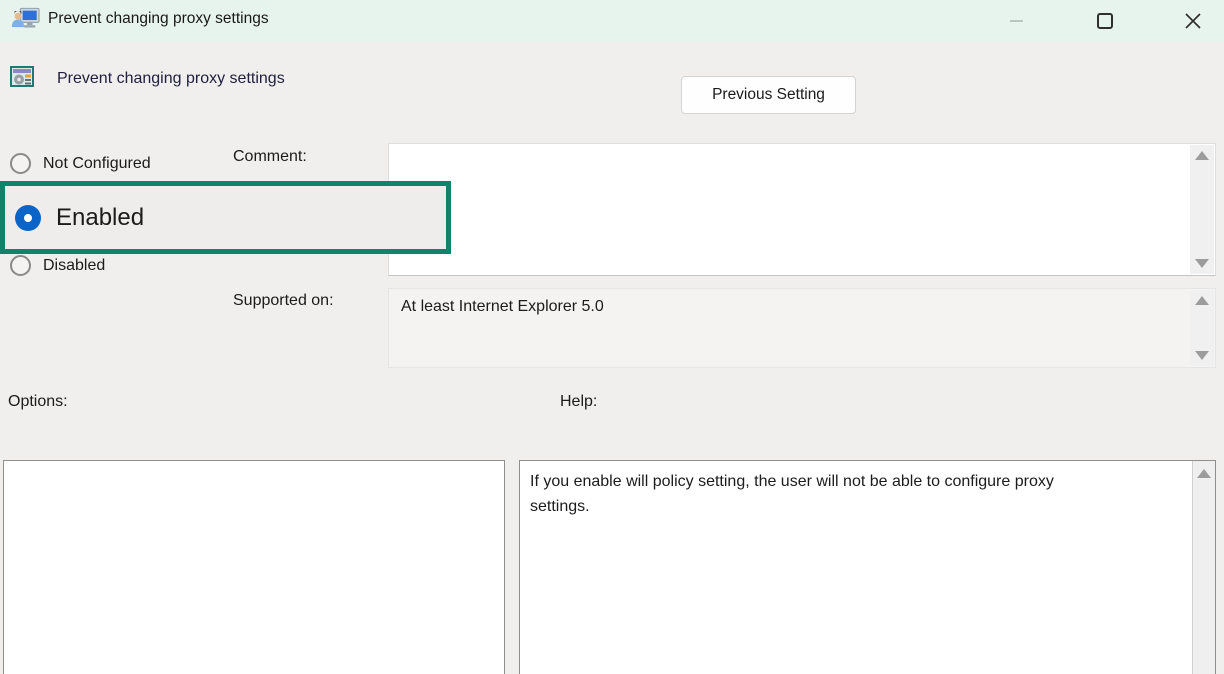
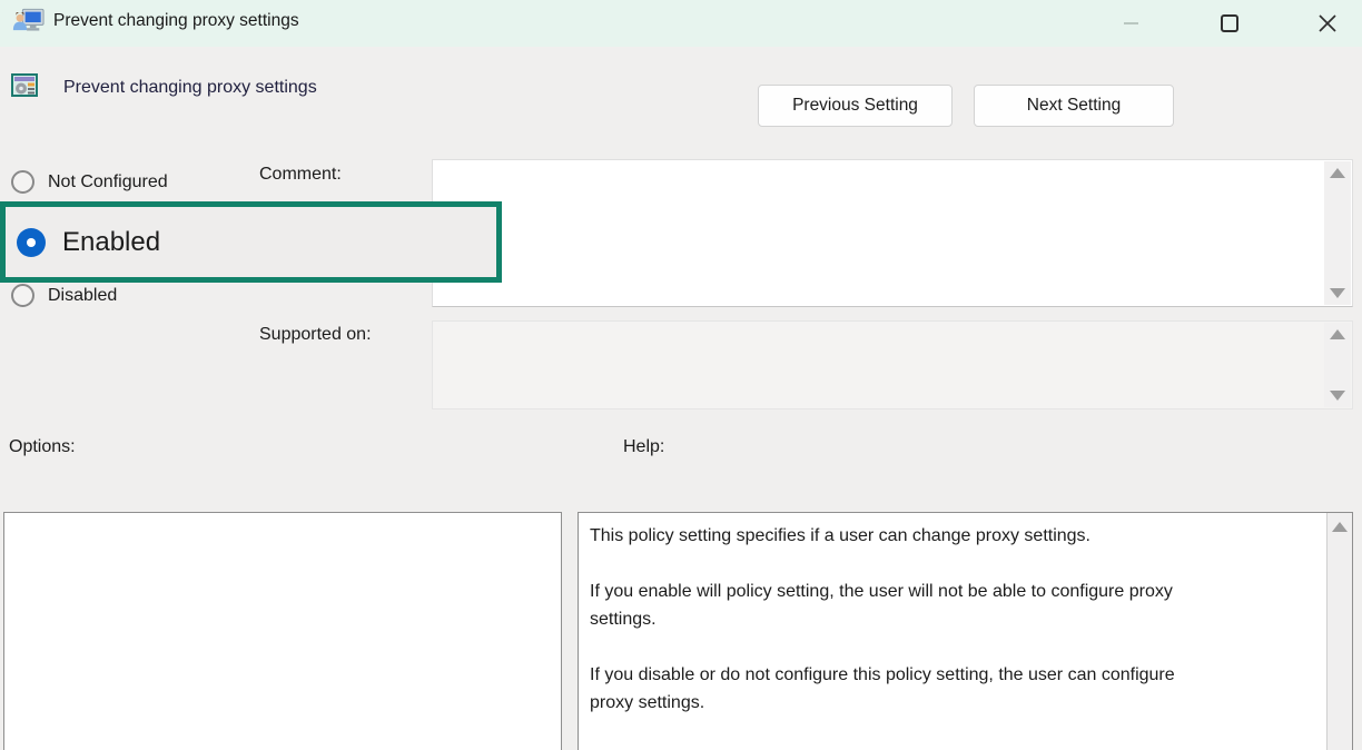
  Prevent changing proxy settings
  Prevent changing proxy settings
  Previous Setting
+ Next Setting
  Not Configured
  Enabled
  Disabled
  Comment:
  Supported on:
- At least Internet Explorer 5.0
  Options:
  Help:
+ This policy setting specifies if a user can change proxy settings.
  If you enable will policy setting, the user will not be able to configure proxy settings.
+ If you disable or do not configure this policy setting, the user can configure proxy settings.
